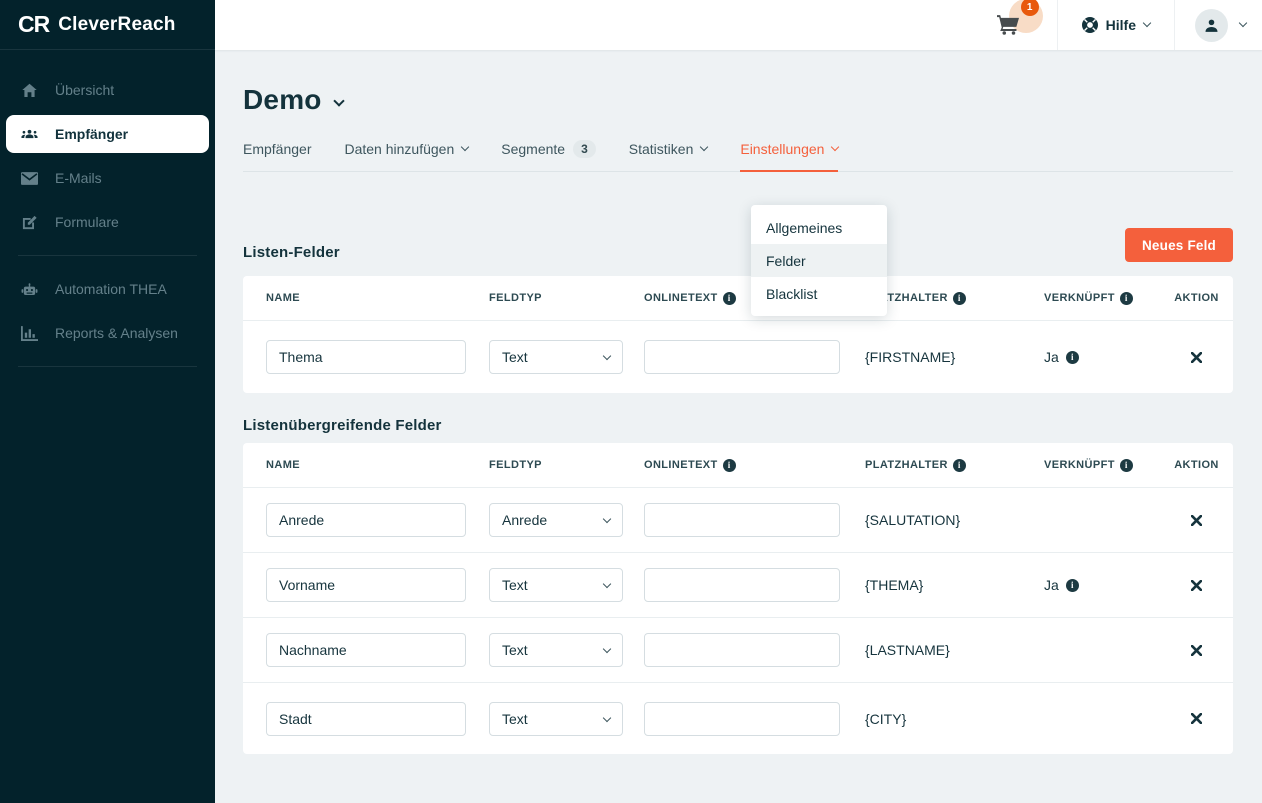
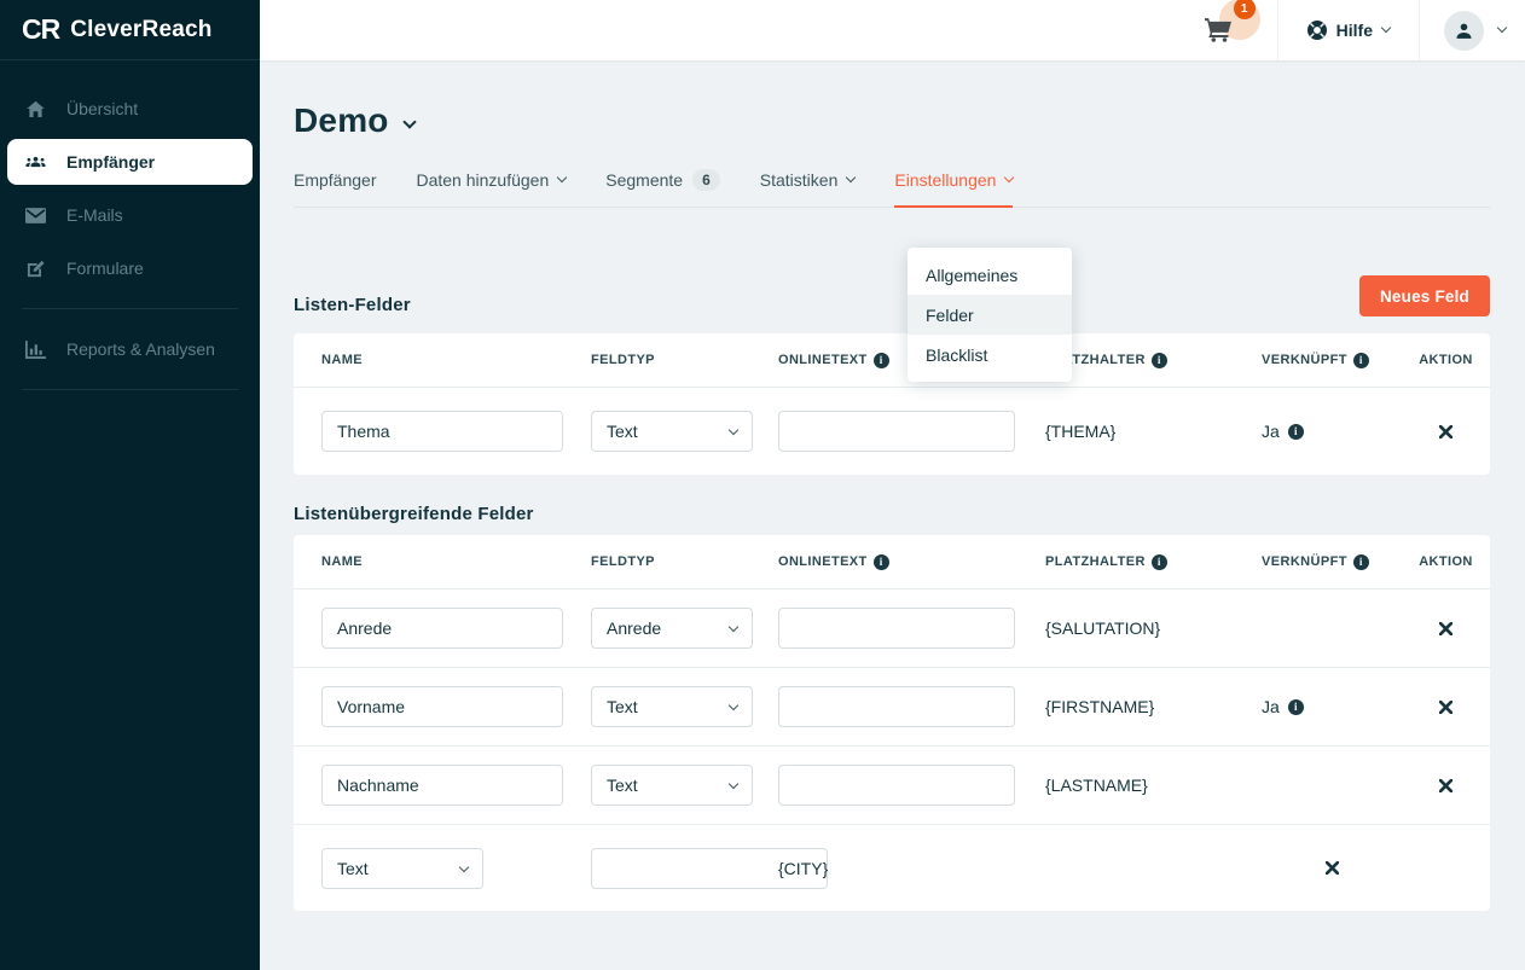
  CR
  CleverReach
  Übersicht
  Empfänger
  E-Mails
  Formulare
- Automation THEA
  Reports & Analysen
  1
  Hilfe
  Demo
  Empfänger
  Daten hinzufügen
  Segmente
- 3
+ 6
  Statistiken
  Einstellungen
  Allgemeines
  Felder
  Blacklist
  Neues Feld
  Listen-Felder
  NAME
  FELDTYP
  ONLINETEXT
  i
  TZHALTER
  i
  VERKNÜPFT
  i
  AKTION
  Thema
  Text
- {FIRSTNAME}
+ {THEMA}
  Ja
  i
  Listenübergreifende Felder
  NAME
  FELDTYP
  ONLINETEXT
  i
  PLATZHALTER
  i
  VERKNÜPFT
  i
  AKTION
  Anrede
  Anrede
  {SALUTATION}
  Vorname
  Text
- {THEMA}
+ {FIRSTNAME}
  Ja
  i
  Nachname
  Text
  {LASTNAME}
- Stadt
  Text
  {CITY}
